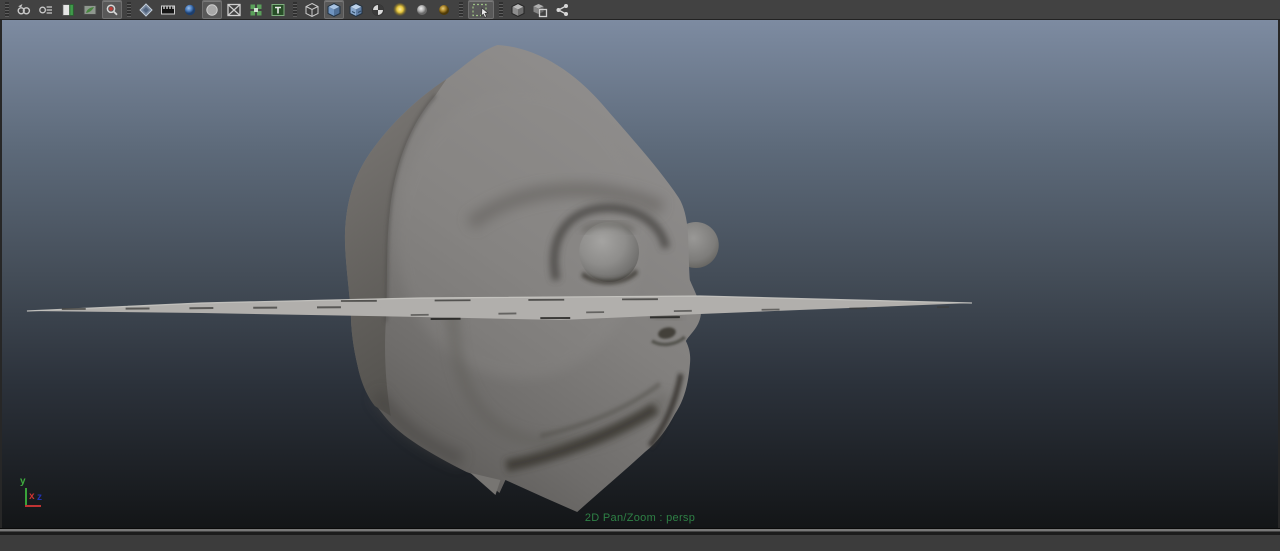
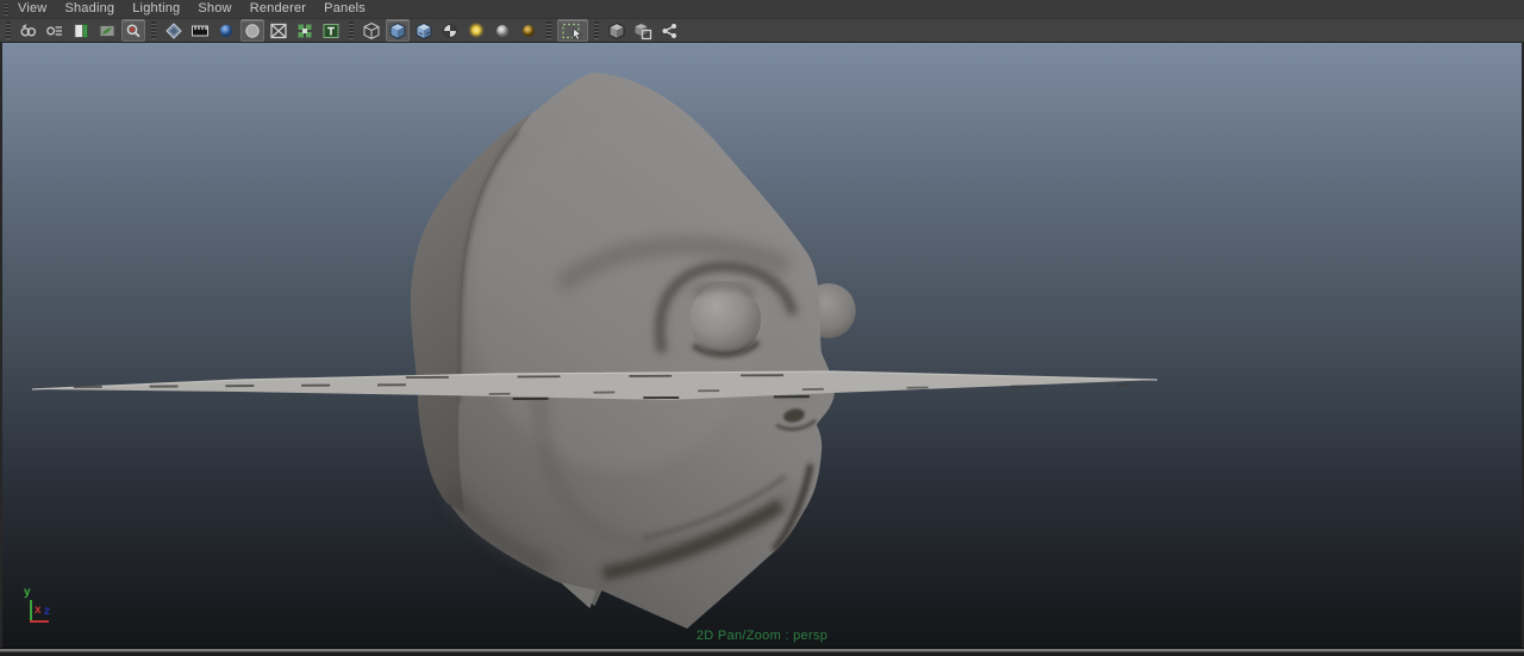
+ View
+ Shading
+ Lighting
+ Show
+ Renderer
+ Panels
  y
  x
  z
  2D Pan/Zoom : persp
